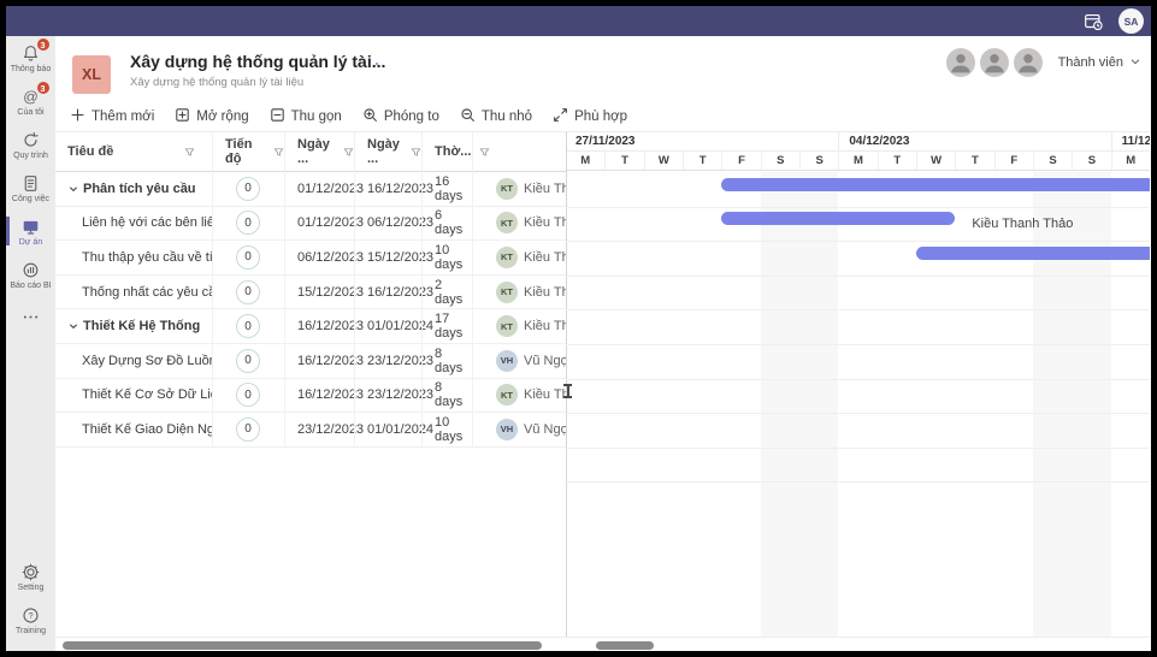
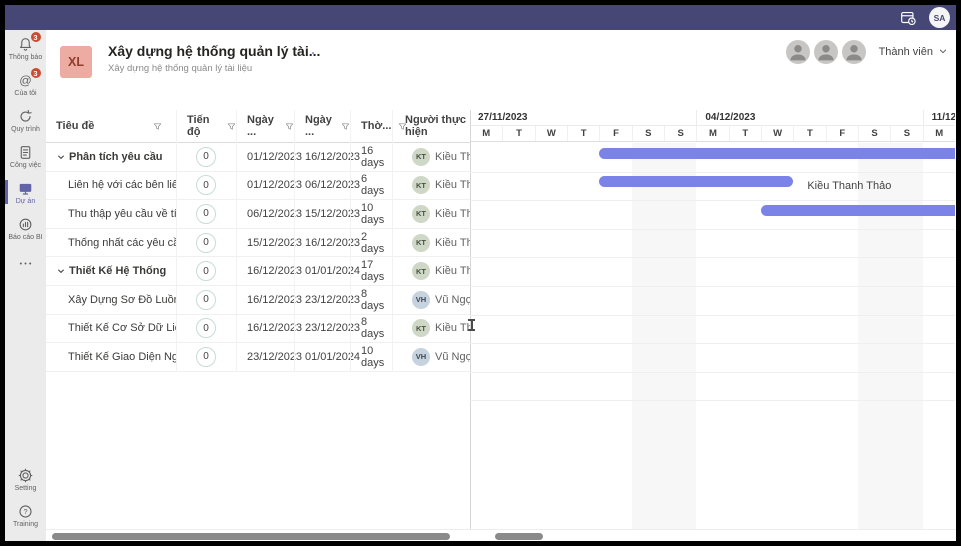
  SA
  3
  @
  3
  ?
  XL
  Xây dựng hệ thống quản lý tài...
  Xây dựng hệ thống quản lý tài liệu
  Thành viên
- Thêm mới
- Mở rộng
- Thu gọn
- Phóng to
- Thu nhỏ
- Phù hợp
  Tiêu đề
  Tiến độ
  Ngày ...
  Ngày ...
  Thờ...
+ Người thực hiện
  Phân tích yêu cầu
  0
  01/12/202
  16/12/20
  16 days
  KT
  Kiều Th
  Liên hệ với các bên liê
  0
  01/12/202
  06/12/20
  6 days
  KT
  Kiều Th
  Thu thập yêu cầu về t
  0
  06/12/202
  15/12/20
  10 days
  KT
  Kiều Th
  Thống nhất các yêu c
  0
  15/12/202
  16/12/20
  2 days
  KT
  Kiều Th
  Thiết Kế Hệ Thống
  0
  16/12/202
  01/01/20
  17 days
  KT
  Kiều Th
  Xây Dựng Sơ Đồ Luồ
  0
  16/12/202
  23/12/20
  8 days
  VH
  Vũ Ngọ
  Thiết Kế Cơ Sở Dữ Li
  0
  16/12/202
  23/12/20
  8 days
  KT
  Kiều T
  Thiết Kế Giao Diện Ng
  0
  23/12/202
  01/01/20
  10 days
  VH
  Vũ Ngọ
  27/11/2023
  04/12/2023
  M
  T
  W
  T
  F
  S
  S
  M
  T
  W
  T
  F
  S
  S
  M
  Kiều Thanh Thảo
